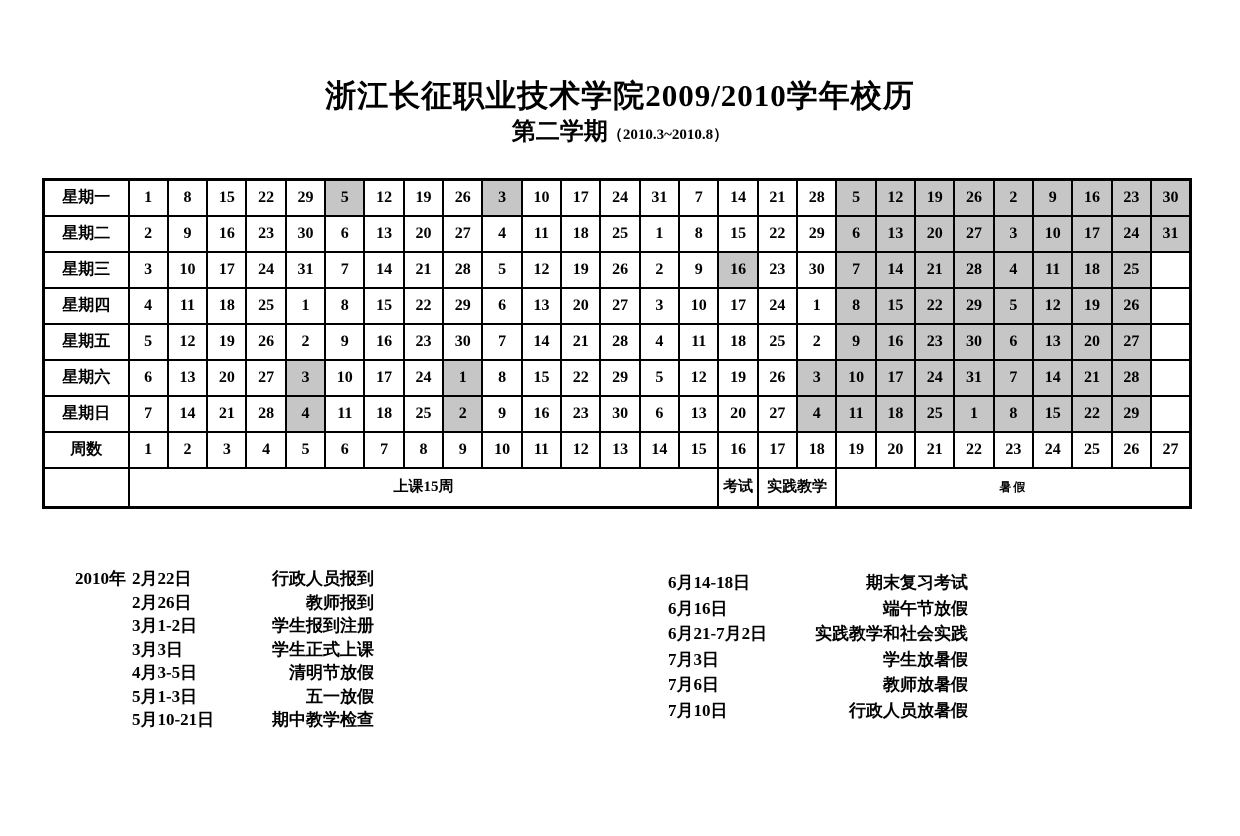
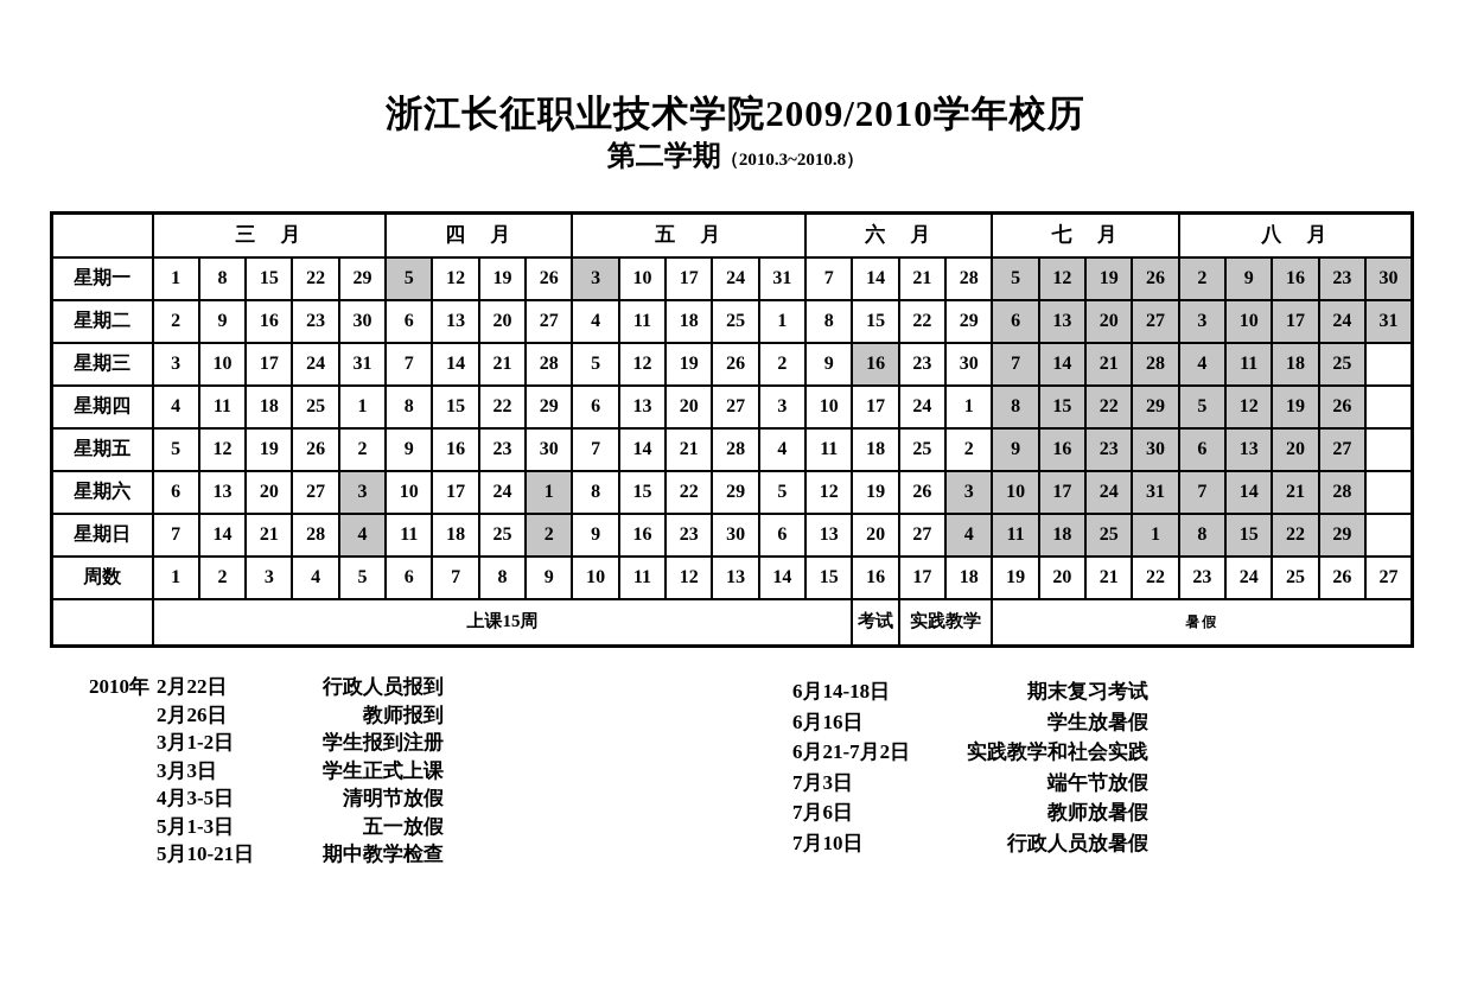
  浙江长征职业技术学院2009/2010学年校历
  第二学期（2010.3~2010.8）
+ 	三 月	四 月	五 月	六 月	七 月	八 月
  星期一	1	8	15	22	29	5	12	19	26	3	10	17	24	31	7	14	21	28	5	12	19	26	2	9	16	23	30
  星期二	2	9	16	23	30	6	13	20	27	4	11	18	25	1	8	15	22	29	6	13	20	27	3	10	17	24	31
  星期三	3	10	17	24	31	7	14	21	28	5	12	19	26	2	9	16	23	30	7	14	21	28	4	11	18	25
  星期四	4	11	18	25	1	8	15	22	29	6	13	20	27	3	10	17	24	1	8	15	22	29	5	12	19	26
  星期五	5	12	19	26	2	9	16	23	30	7	14	21	28	4	11	18	25	2	9	16	23	30	6	13	20	27
  星期六	6	13	20	27	3	10	17	24	1	8	15	22	29	5	12	19	26	3	10	17	24	31	7	14	21	28
  星期日	7	14	21	28	4	11	18	25	2	9	16	23	30	6	13	20	27	4	11	18	25	1	8	15	22	29
  周数	1	2	3	4	5	6	7	8	9	10	11	12	13	14	15	16	17	18	19	20	21	22	23	24	25	26	27
  	上课15周	考试	实践教学	暑假
  2010年
  2月22日
  行政人员报到
  2月26日
  教师报到
  3月1-2日
  学生报到注册
  3月3日
  学生正式上课
  4月3-5日
  清明节放假
  5月1-3日
  五一放假
  5月10-21日
  期中教学检查
  6月14-18日
  期末复习考试
  6月16日
- 端午节放假
+ 学生放暑假
  6月21-7月2日
  实践教学和社会实践
  7月3日
- 学生放暑假
+ 端午节放假
  7月6日
  教师放暑假
  7月10日
  行政人员放暑假
